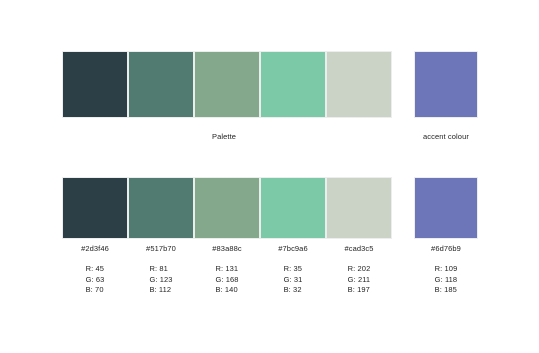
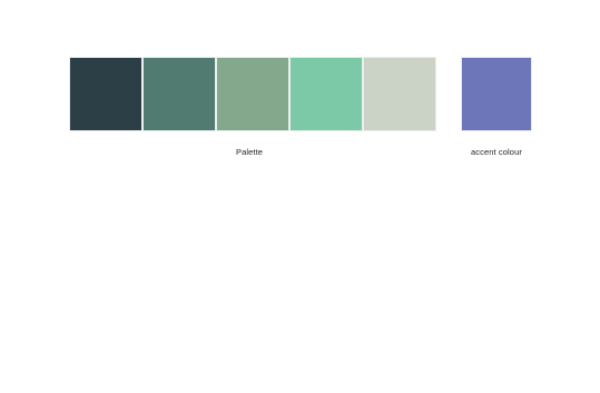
  Palette
  accent colour
- #2d3f46
- R: 45
- G: 63
- B: 70
- #517b70
- R: 81
- G: 123
- B: 112
- #83a88c
- R: 131
- G: 168
- B: 140
- #7bc9a6
- R: 35
- G: 31
- B: 32
- #cad3c5
- R: 202
- G: 211
- B: 197
- #6d76b9
- R: 109
- G: 118
- B: 185
